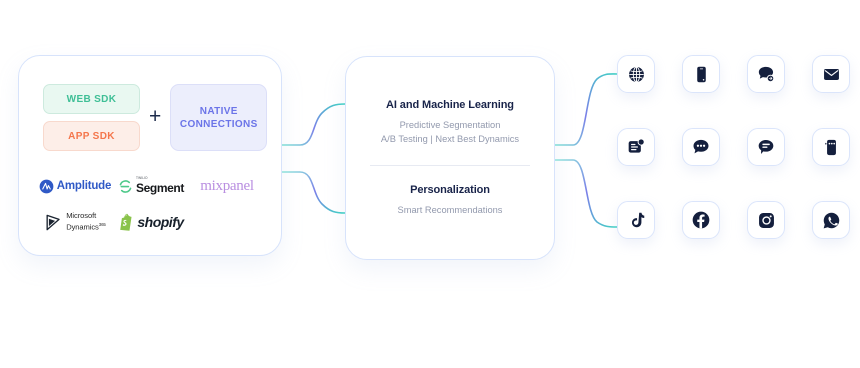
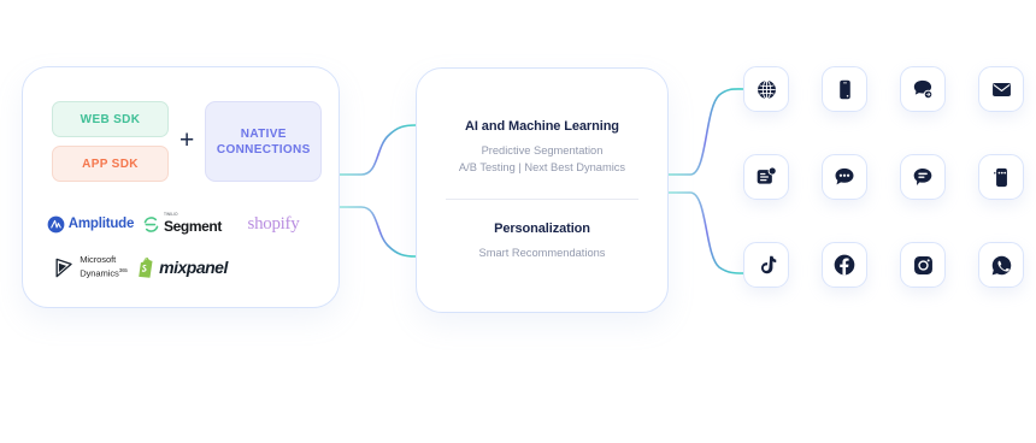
  WEB SDK
  APP SDK
  +
  NATIVE
  CONNECTIONS
  Amplitude
  Segment
- mixpanel
+ shopify
  Microsoft
  Dynamics
- shopify
+ mixpanel
  AI and Machine Learning
  Predictive Segmentation
  A/B Testing | Next Best Dynamics
  Personalization
  Smart Recommendations
